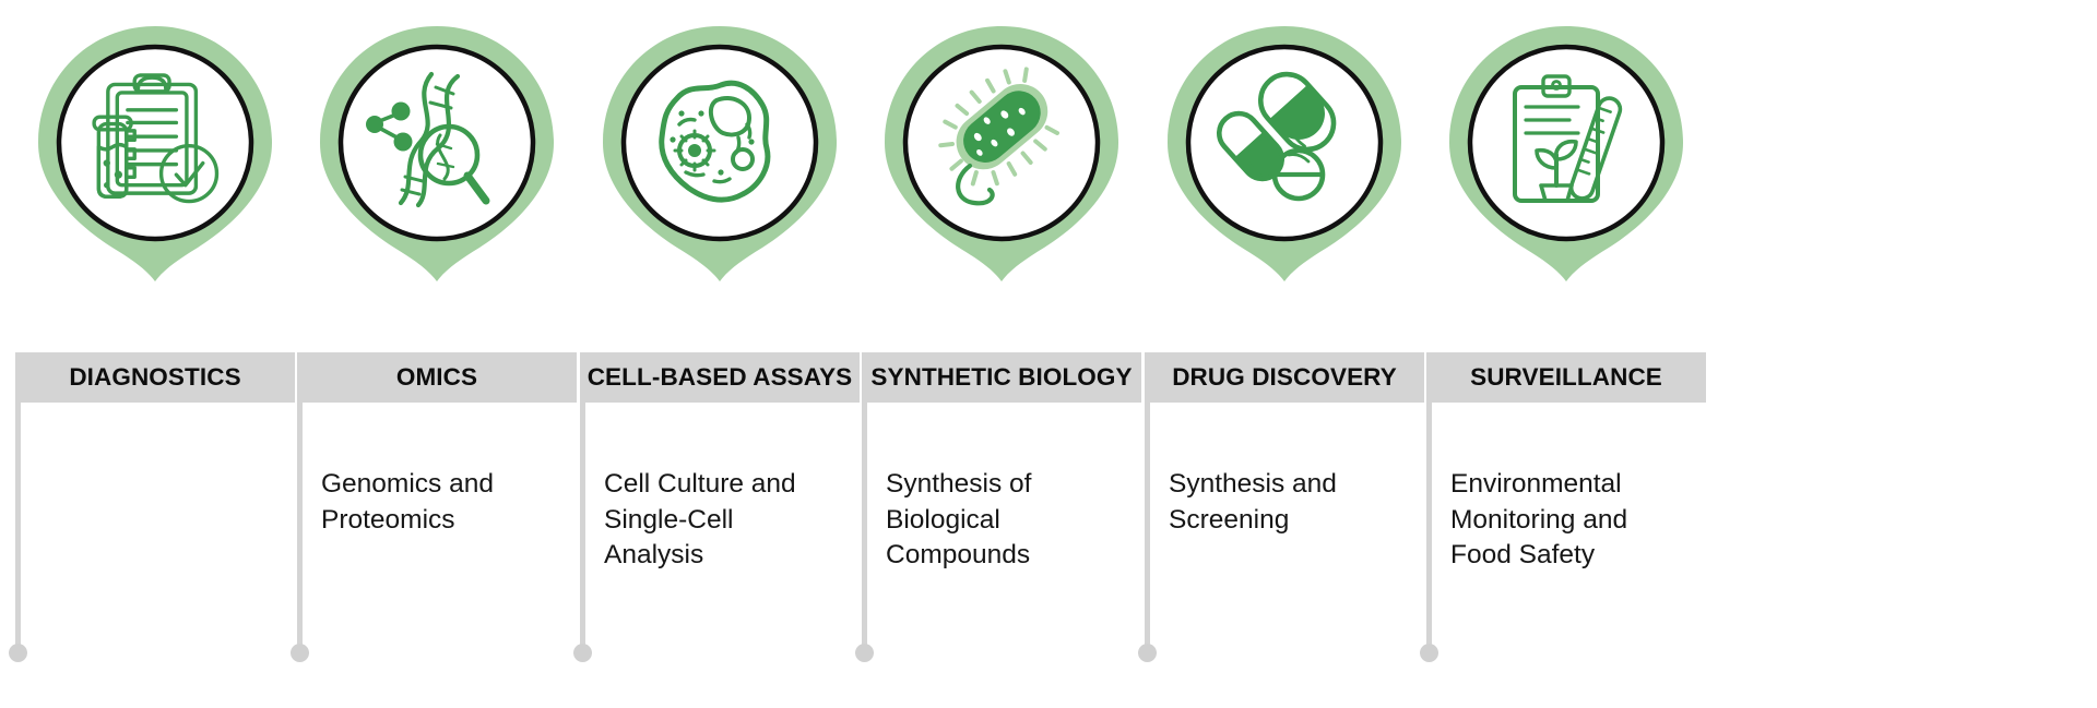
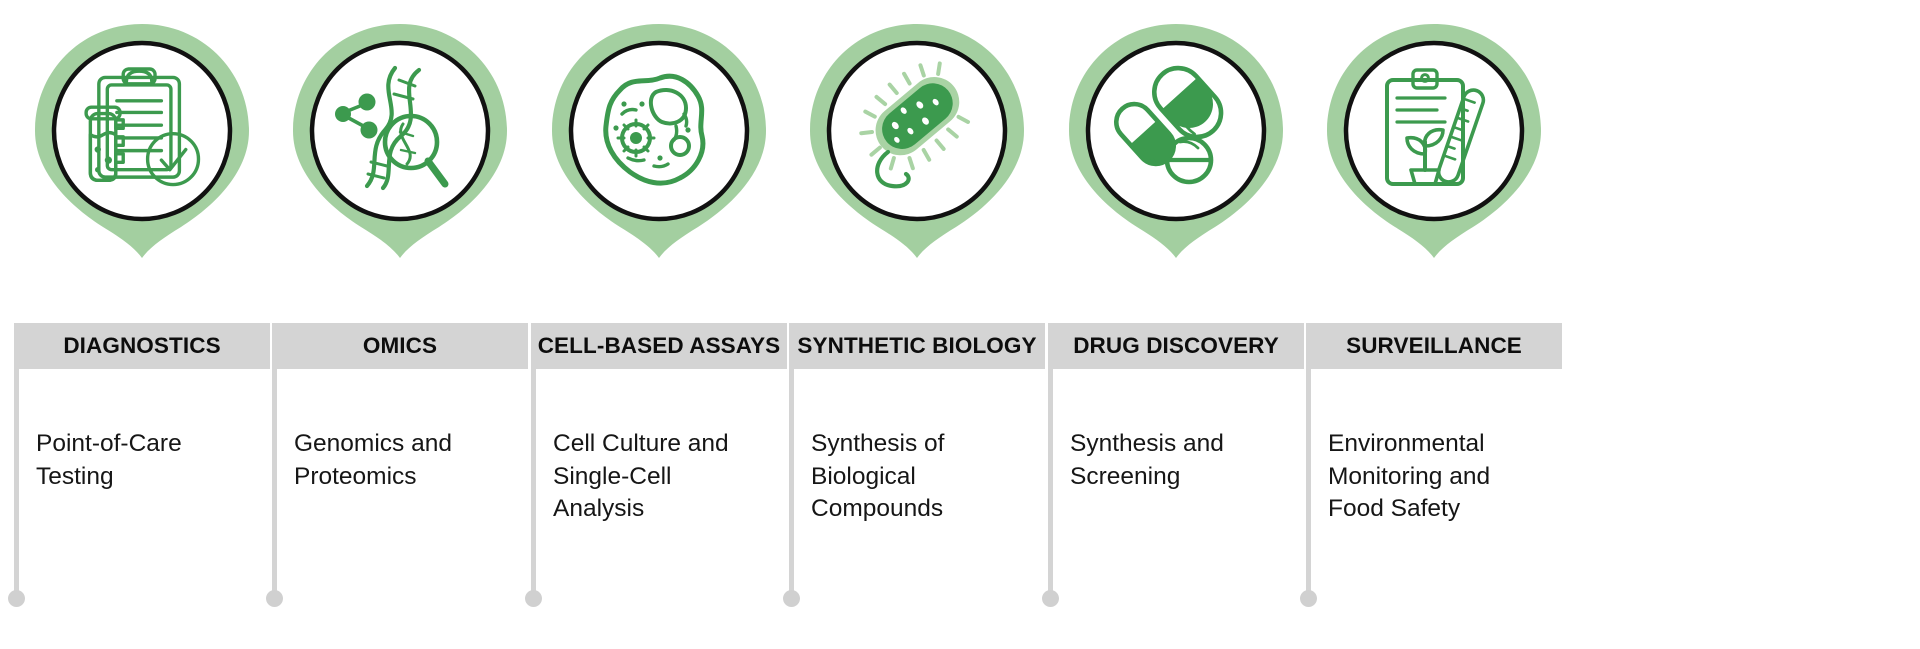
  DIAGNOSTICS
+ Point-of-Care
+ Testing
  OMICS
  Genomics and
  Proteomics
  CELL-BASED ASSAYS
  Cell Culture and
  Single-Cell
  Analysis
  SYNTHETIC BIOLOGY
  Synthesis of
  Biological
  Compounds
  DRUG DISCOVERY
  Synthesis and
  Screening
  SURVEILLANCE
  Environmental
  Monitoring and
  Food Safety
